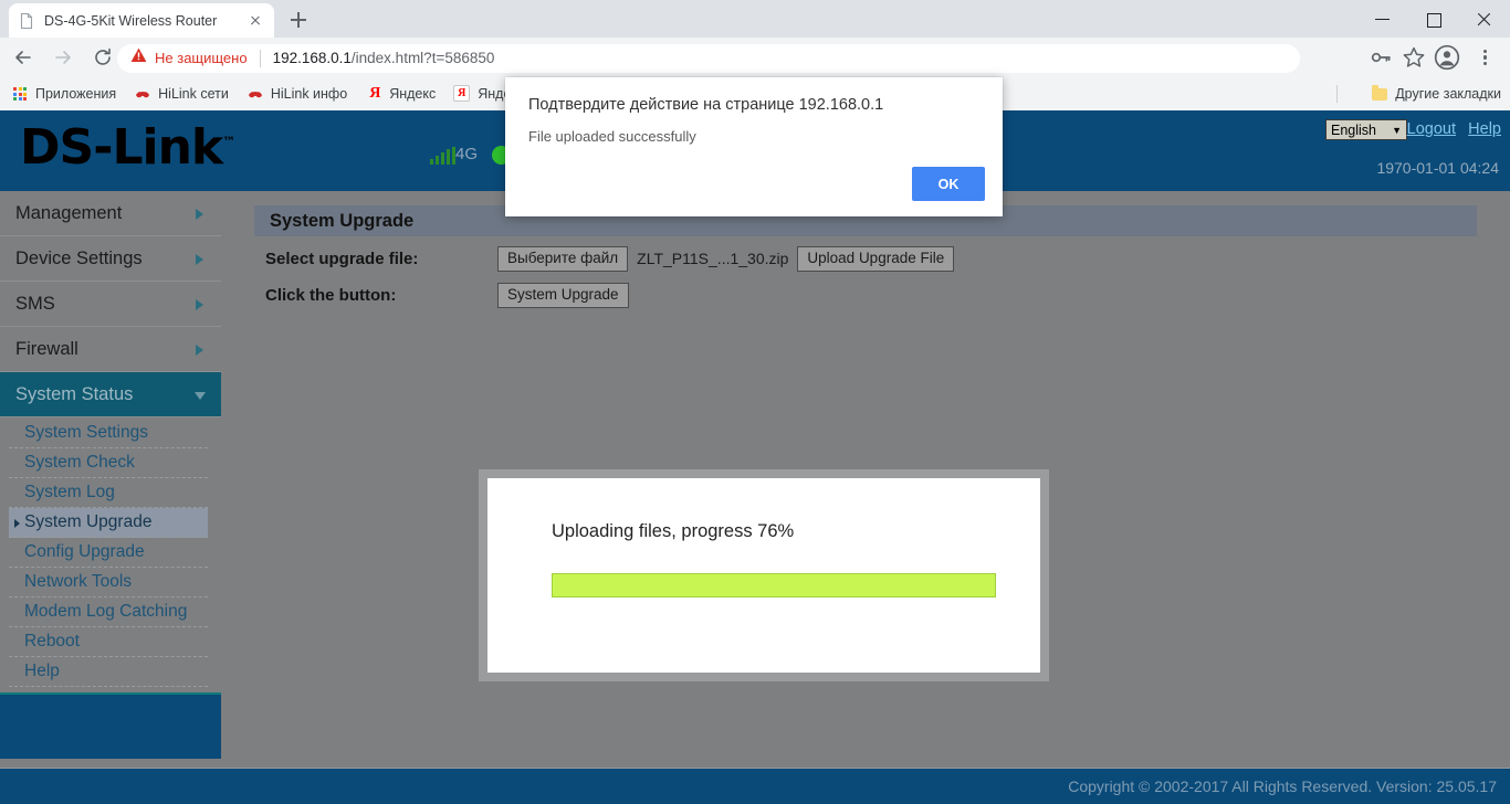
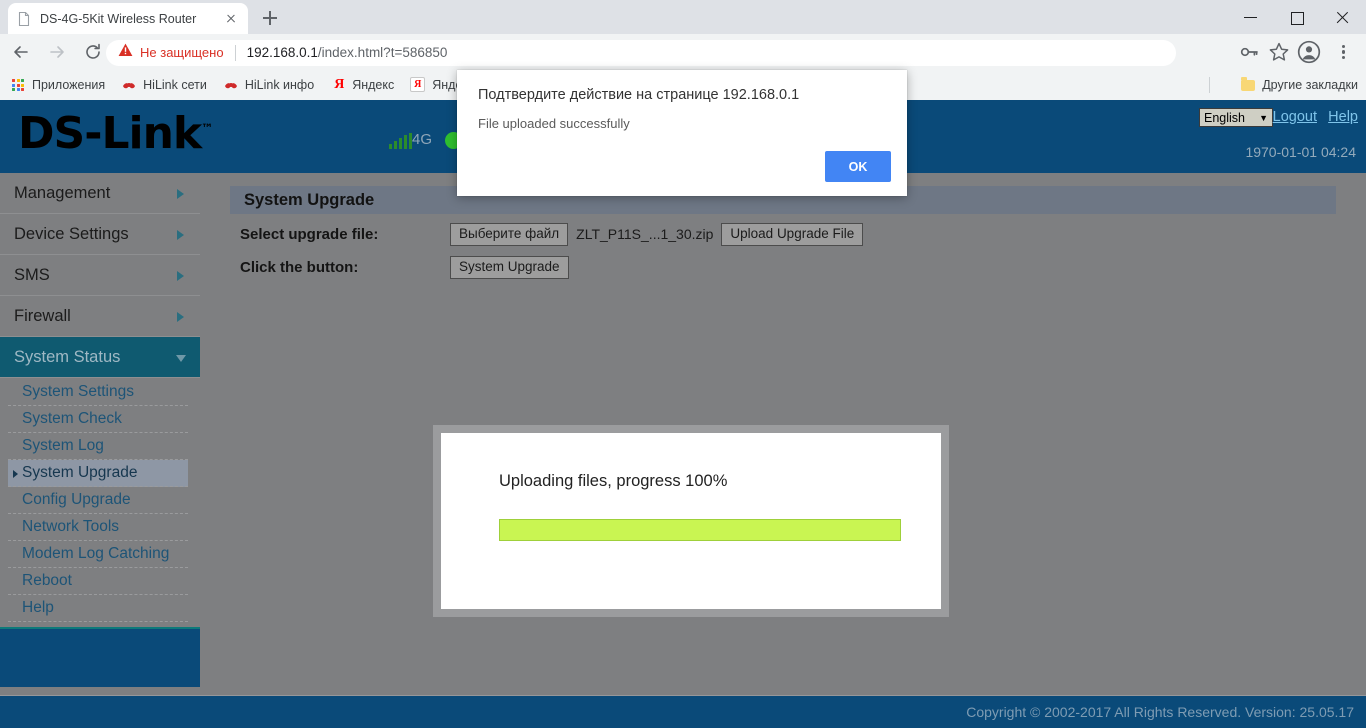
  DS-4G-5Kit Wireless Router
  Не защищено
  192.168.0.1/index.html?t=586850
  Приложения
  HiLink сети
  HiLink инфо
  Я
  Яндекс
  Я
  Янд
  Другие закладки
  DS-Link™
  4G
  English
  ▼
  Logout
  Help
  1970-01-01 04:24
  Management
  Device Settings
  SMS
  Firewall
  System Status
  System Settings
  System Check
  System Log
  System Upgrade
  Config Upgrade
  Network Tools
  Modem Log Catching
  Reboot
  Help
  System Upgrade
  Select upgrade file:
  Выберите файл
  ZLT_P11S_...1_30.zip
  Upload Upgrade File
  Click the button:
  System Upgrade
  Copyright © 2002-2017 All Rights Reserved. Version: 25.05.17
- Uploading files, progress 76%
+ Uploading files, progress 100%
  Подтвердите действие на странице 192.168.0.1
  File uploaded successfully
  OK
